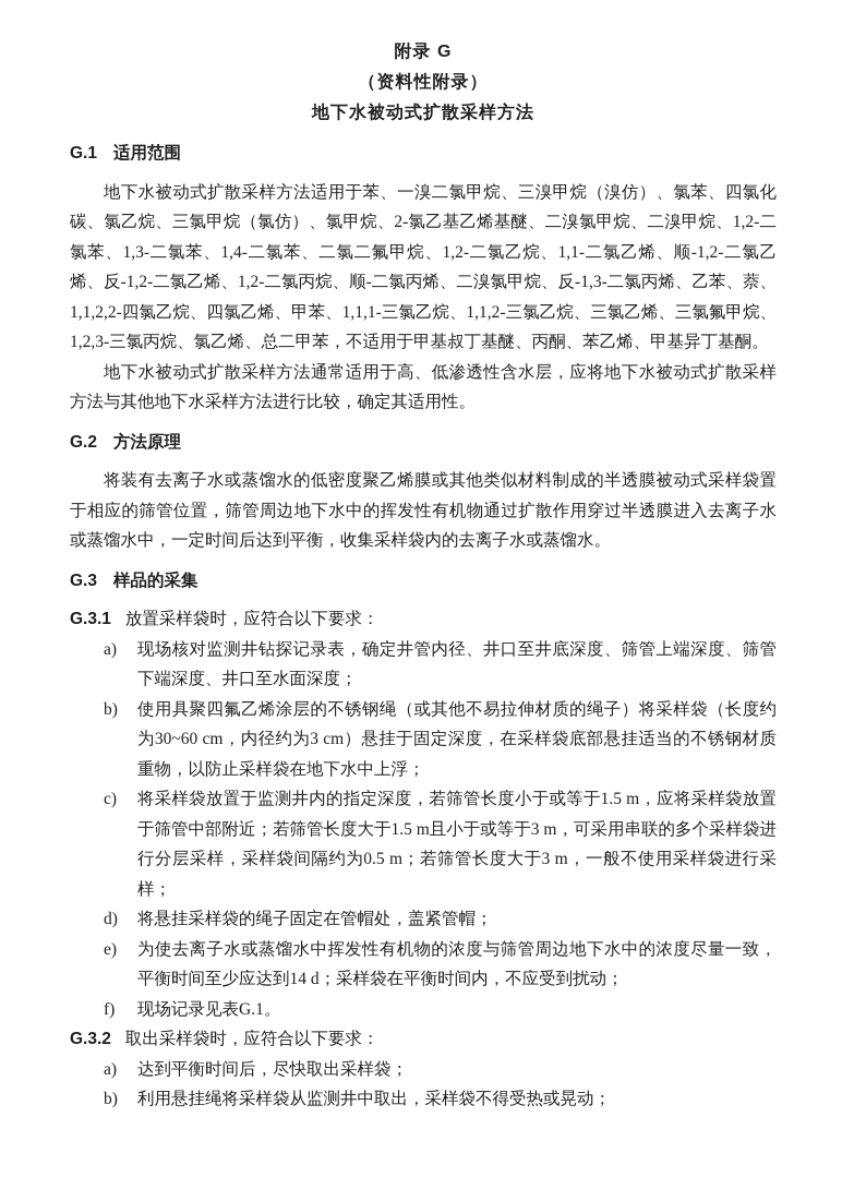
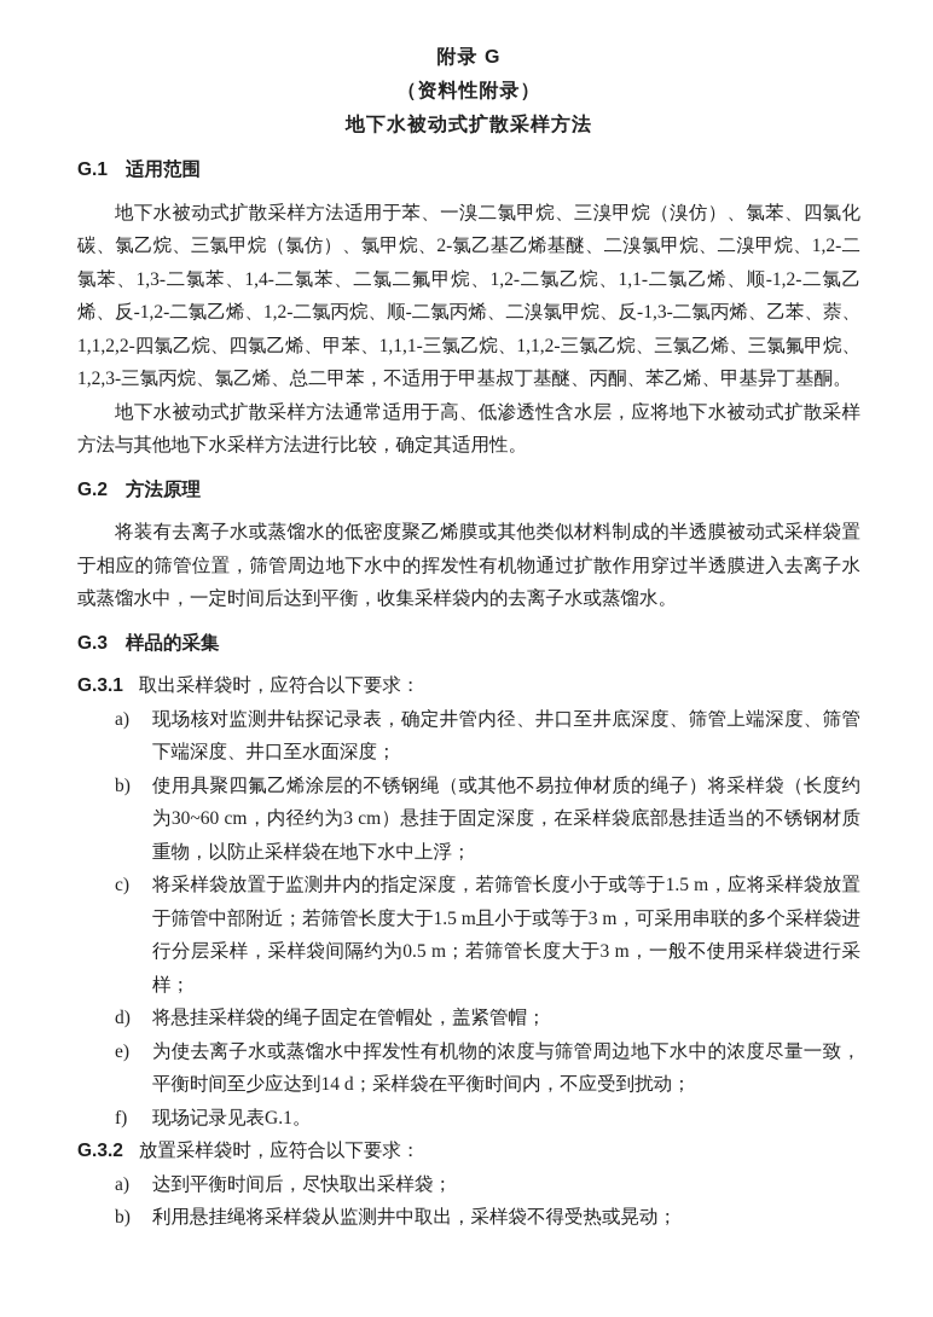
  附录 G
  （资料性附录）
  地下水被动式扩散采样方法
  G.1
  适用范围
  地下水被动式扩散采样方法适用于苯、一溴二氯甲烷、三溴甲烷（溴仿）、氯苯、四氯化碳、氯乙烷、三氯甲烷（氯仿）、氯甲烷、2-氯乙基乙烯基醚、二溴氯甲烷、二溴甲烷、1,2-二氯苯、1,3-二氯苯、1,4-二氯苯、二氯二氟甲烷、1,2-二氯乙烷、1,1-二氯乙烯、顺-1,2-二氯乙烯、反-1,2-二氯乙烯、1,2-二氯丙烷、顺-二氯丙烯、二溴氯甲烷、反-1,3-二氯丙烯、乙苯、萘、1,1,2,2-四氯乙烷、四氯乙烯、甲苯、1,1,1-三氯乙烷、1,1,2-三氯乙烷、三氯乙烯、三氯氟甲烷、1,2,3-三氯丙烷、氯乙烯、总二甲苯，不适用于甲基叔丁基醚、丙酮、苯乙烯、甲基异丁基酮。
  地下水被动式扩散采样方法通常适用于高、低渗透性含水层，应将地下水被动式扩散采样方法与其他地下水采样方法进行比较，确定其适用性。
  G.2
  方法原理
  将装有去离子水或蒸馏水的低密度聚乙烯膜或其他类似材料制成的半透膜被动式采样袋置于相应的筛管位置，筛管周边地下水中的挥发性有机物通过扩散作用穿过半透膜进入去离子水或蒸馏水中，一定时间后达到平衡，收集采样袋内的去离子水或蒸馏水。
  G.3
  样品的采集
  G.3.1
- 放置采样袋时，应符合以下要求：
+ 取出采样袋时，应符合以下要求：
  a)
  现场核对监测井钻探记录表，确定井管内径、井口至井底深度、筛管上端深度、筛管下端深度、井口至水面深度；
  b)
  使用具聚四氟乙烯涂层的不锈钢绳（或其他不易拉伸材质的绳子）将采样袋（长度约为30~60 cm，内径约为3 cm）悬挂于固定深度，在采样袋底部悬挂适当的不锈钢材质重物，以防止采样袋在地下水中上浮；
  c)
  将采样袋放置于监测井内的指定深度，若筛管长度小于或等于1.5 m，应将采样袋放置于筛管中部附近；若筛管长度大于1.5 m且小于或等于3 m，可采用串联的多个采样袋进行分层采样，采样袋间隔约为0.5 m；若筛管长度大于3 m，一般不使用采样袋进行采样；
  d)
  将悬挂采样袋的绳子固定在管帽处，盖紧管帽；
  e)
  为使去离子水或蒸馏水中挥发性有机物的浓度与筛管周边地下水中的浓度尽量一致，平衡时间至少应达到14 d；采样袋在平衡时间内，不应受到扰动；
  f)
  现场记录见表G.1。
  G.3.2
- 取出采样袋时，应符合以下要求：
+ 放置采样袋时，应符合以下要求：
  a)
  达到平衡时间后，尽快取出采样袋；
  b)
  利用悬挂绳将采样袋从监测井中取出，采样袋不得受热或晃动；
